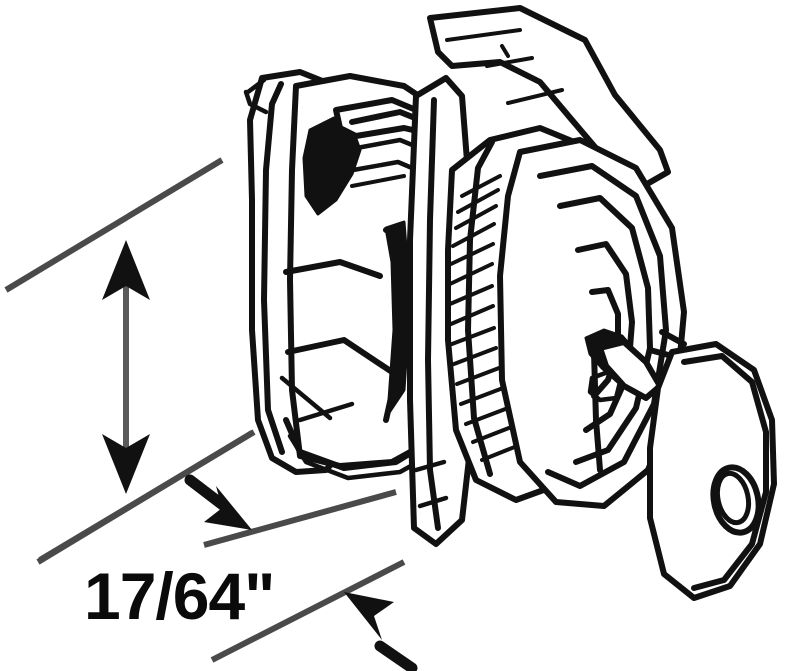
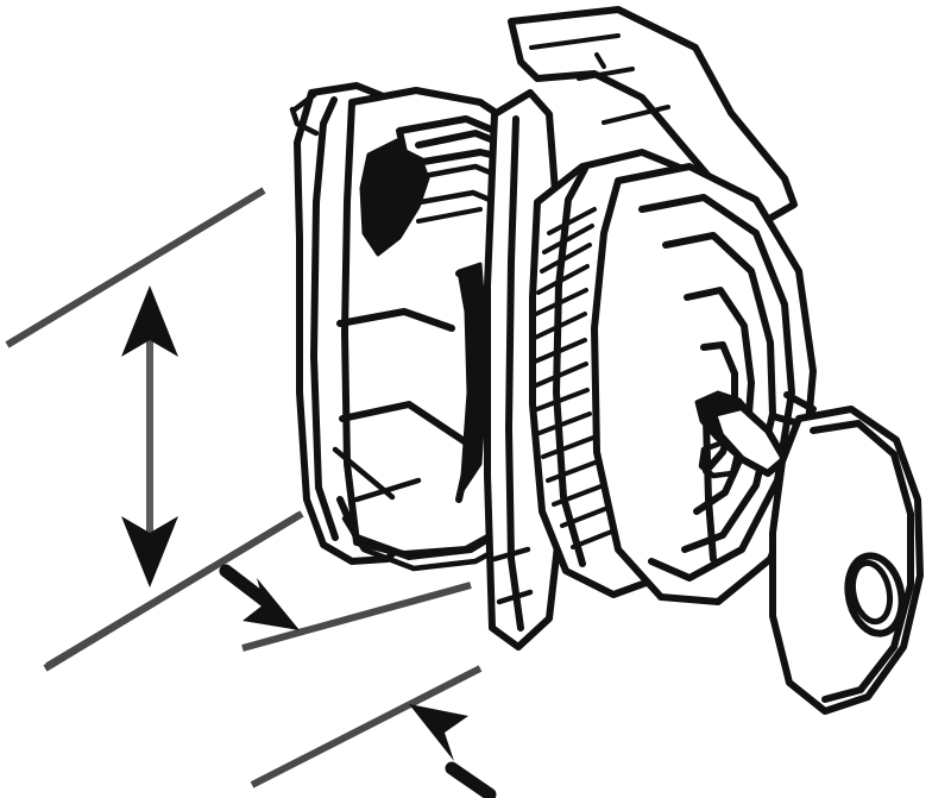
- 17/64"
